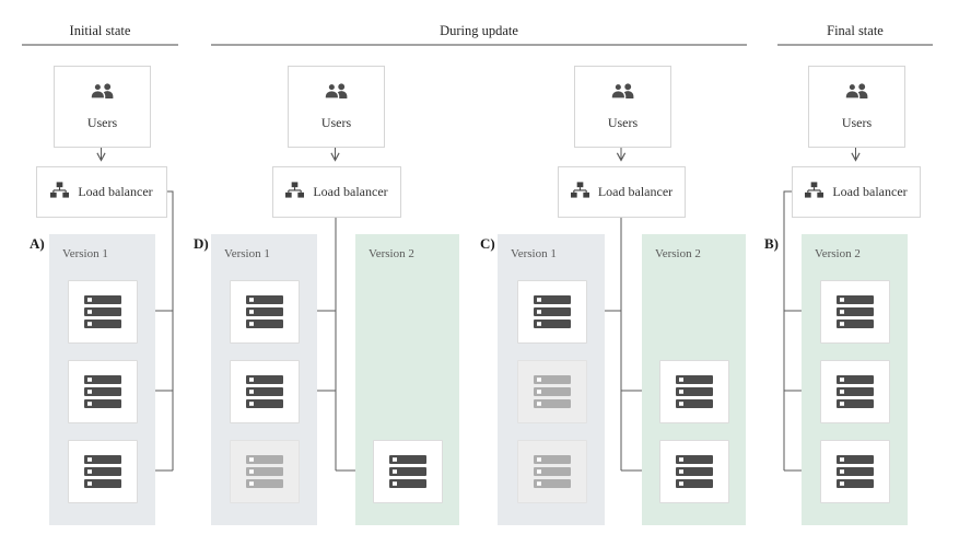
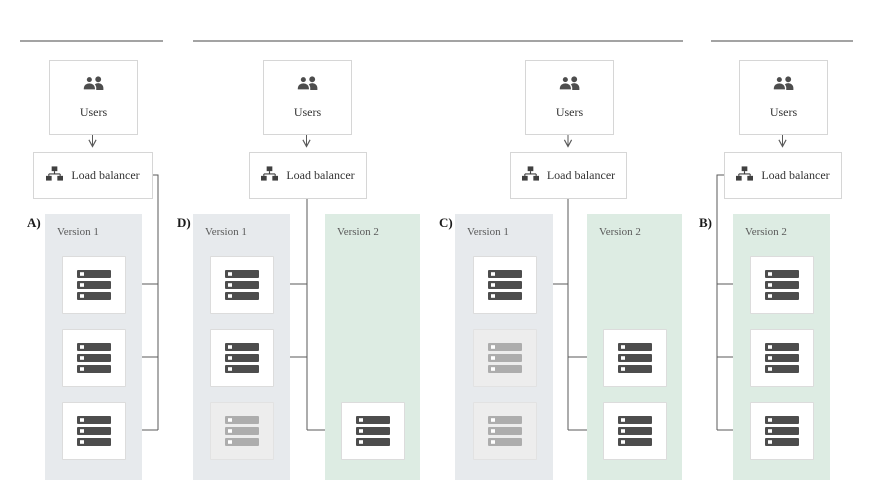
- Initial state
- During update
- Final state
  Users
  Load balancer
  A)
  Version 1
  Users
  Load balancer
  D)
  Version 1
  Version 2
  Users
  Load balancer
  C)
  Version 1
  Version 2
  Users
  Load balancer
  B)
  Version 2
